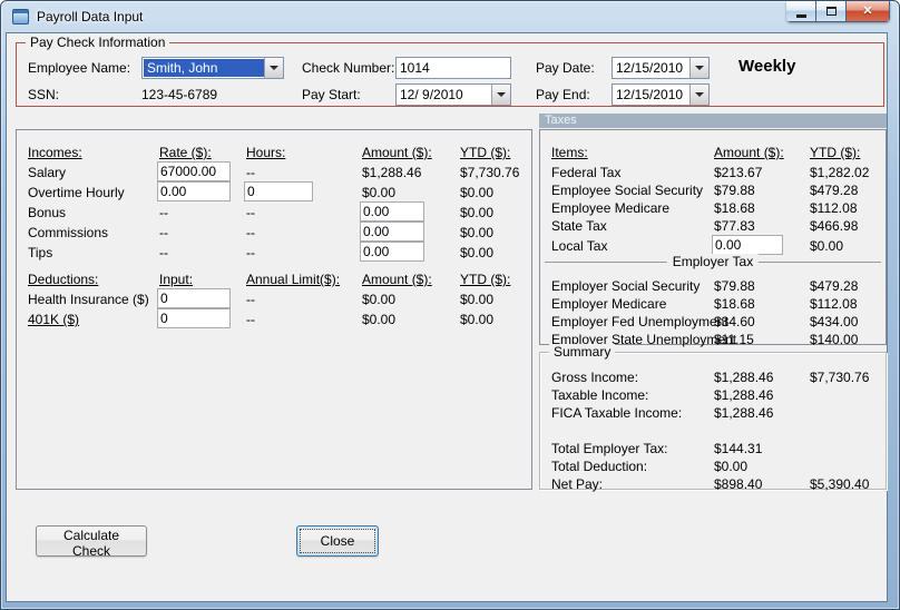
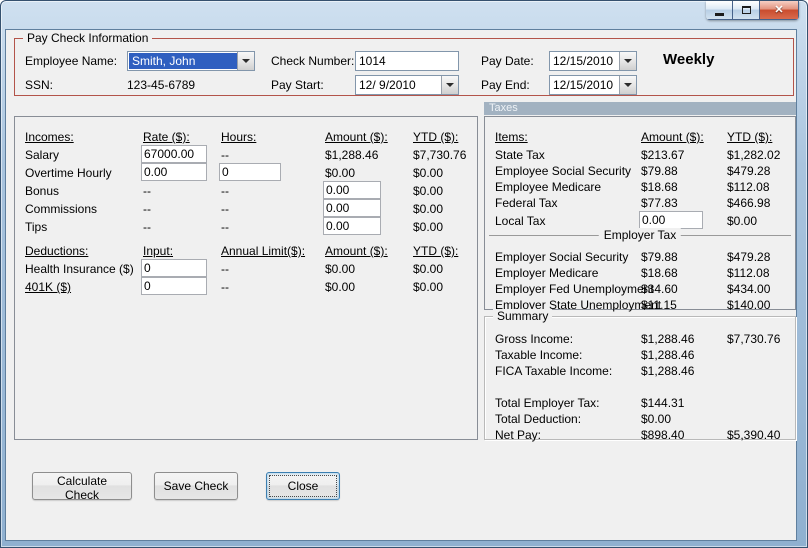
- Payroll Data Input
  ✕
  Pay Check Information
  Employee Name:
  Smith, John
  SSN:
  123-45-6789
  Check Number:
  1014
  Pay Start:
  12/ 9/2010
  Pay Date:
  12/15/2010
  Pay End:
  12/15/2010
  Weekly
  Taxes
  Incomes:
  Rate ($):
  Hours:
  Amount ($):
  YTD ($):
  Salary
  67000.00
  --
  $1,288.46
  $7,730.76
  Overtime Hourly
  0.00
  0
  $0.00
  $0.00
  Bonus
  --
  --
  0.00
  $0.00
  Commissions
  --
  --
  0.00
  $0.00
  Tips
  --
  --
  0.00
  $0.00
  Deductions:
  Input:
  Annual Limit($):
  Amount ($):
  YTD ($):
  Health Insurance ($)
  0
  --
  $0.00
  $0.00
  401K ($)
  0
  --
  $0.00
  $0.00
  Items:
  Amount ($):
  YTD ($):
- Federal Tax
+ State Tax
  $213.67
  $1,282.02
  Employee Social Security
  $79.88
  $479.28
  Employee Medicare
  $18.68
  $112.08
- State Tax
+ Federal Tax
  $77.83
  $466.98
  Local Tax
  0.00
  $0.00
  Employer Tax
  Employer Social Security
  $79.88
  $479.28
  Employer Medicare
  $18.68
  $112.08
  Employer Fed Unemployment
  $34.60
  $434.00
  Employer State Unemployment
  $11.15
  $140.00
  Summary
  Gross Income:
  $1,288.46
  $7,730.76
  Taxable Income:
  $1,288.46
  FICA Taxable Income:
  $1,288.46
  Total Employer Tax:
  $144.31
  Total Deduction:
  $0.00
  Net Pay:
  $898.40
  $5,390.40
  Calculate Check
+ Save Check
  Close
